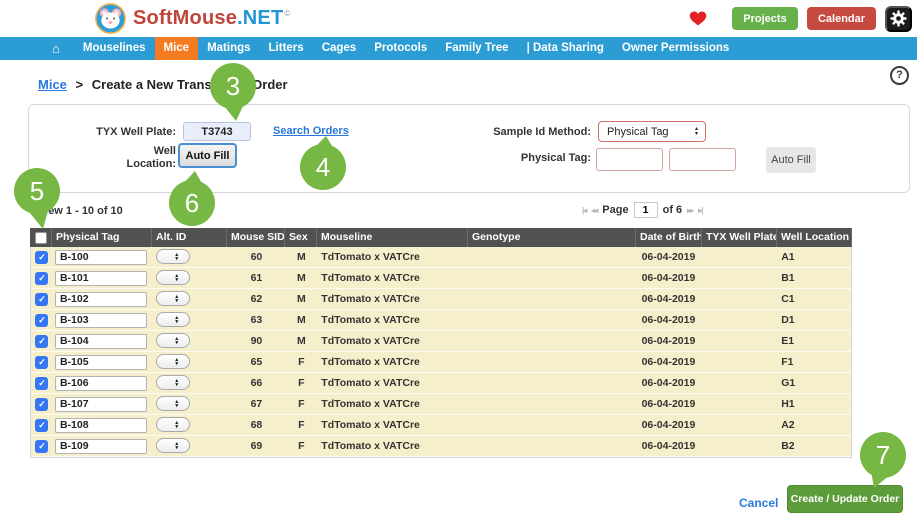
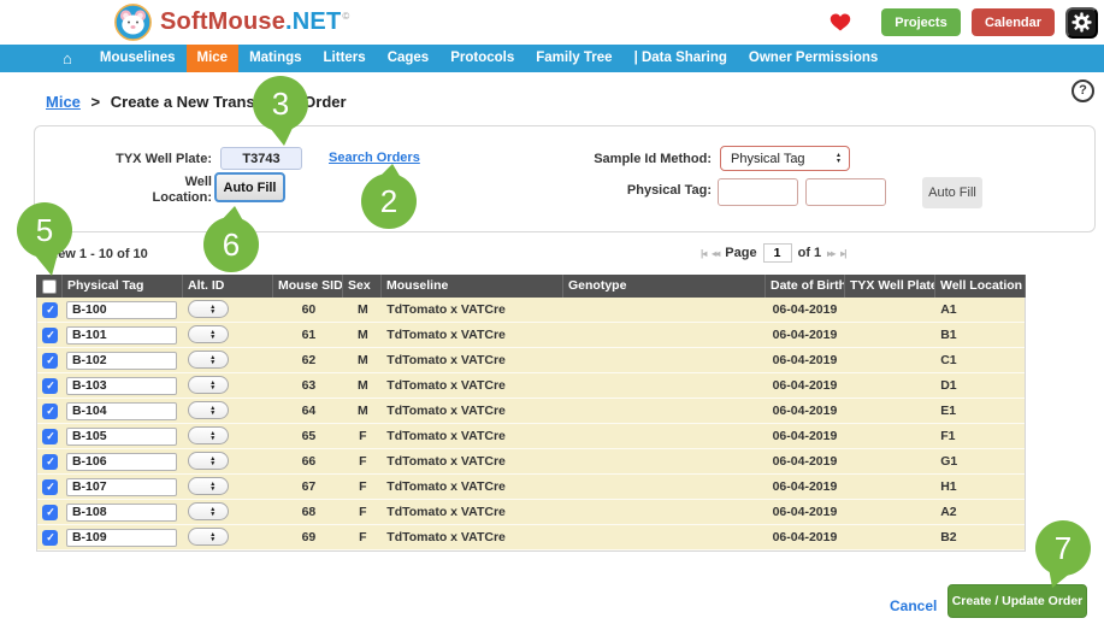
  SoftMouse.NET©
  Projects
  Calendar
  ⌂
  Mouselines
  Mice
  Matings
  Litters
  Cages
  Protocols
  Family Tree
  | Data Sharing
  Owner Permissions
  Mice > Create a New Trans Order
  ?
  TYX Well Plate:
  T3743
  Search Orders
  Well
  Location:
  Auto Fill
  Sample Id Method:
  Physical Tag
  Physical Tag:
  Auto Fill
  ew 1 - 10 of 10
  |◂
  ◂◂
  Page
  1
- of 6
+ of 1
  ▸▸
  ▸|
  Physical Tag
  Alt. ID
  Mouse SID
  Sex
  Mouseline
  Genotype
  Date of Birth
  TYX Well Plate
  Well Location
  ✓
  B-100
  60
  M
  TdTomato x VATCre
  06-04-2019
  A1
  ✓
  B-101
  61
  M
  TdTomato x VATCre
  06-04-2019
  B1
  ✓
  B-102
  62
  M
  TdTomato x VATCre
  06-04-2019
  C1
  ✓
  B-103
  63
  M
  TdTomato x VATCre
  06-04-2019
  D1
  ✓
  B-104
- 90
+ 64
  M
  TdTomato x VATCre
  06-04-2019
  E1
  ✓
  B-105
  65
  F
  TdTomato x VATCre
  06-04-2019
  F1
  ✓
  B-106
  66
  F
  TdTomato x VATCre
  06-04-2019
  G1
  ✓
  B-107
  67
  F
  TdTomato x VATCre
  06-04-2019
  H1
  ✓
  B-108
  68
  F
  TdTomato x VATCre
  06-04-2019
  A2
  ✓
  B-109
  69
  F
  TdTomato x VATCre
  06-04-2019
  B2
  Cancel
  Create / Update Order
  3
- 4
+ 2
  5
  6
  7
